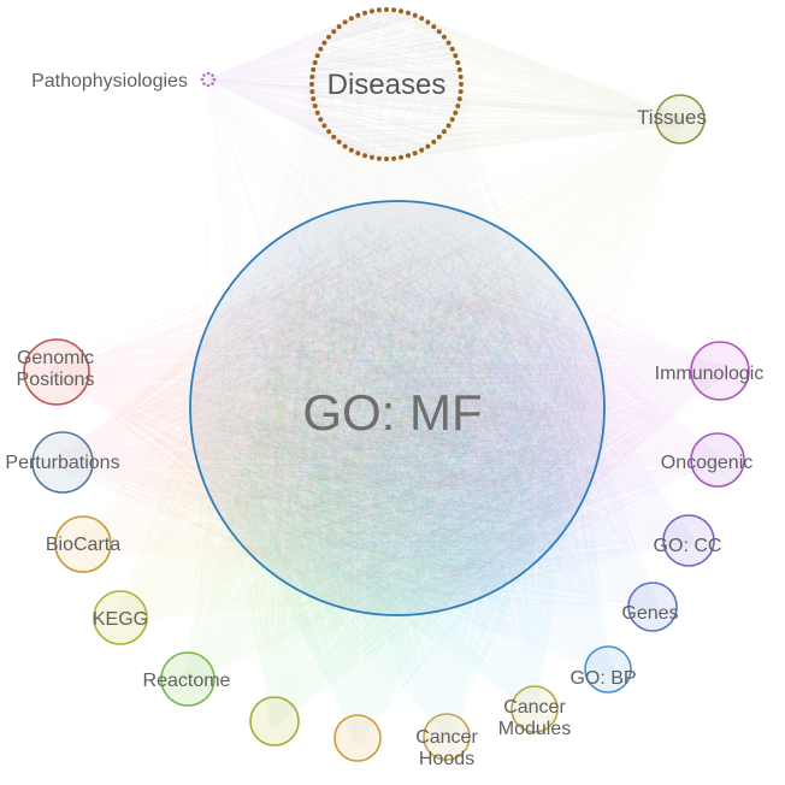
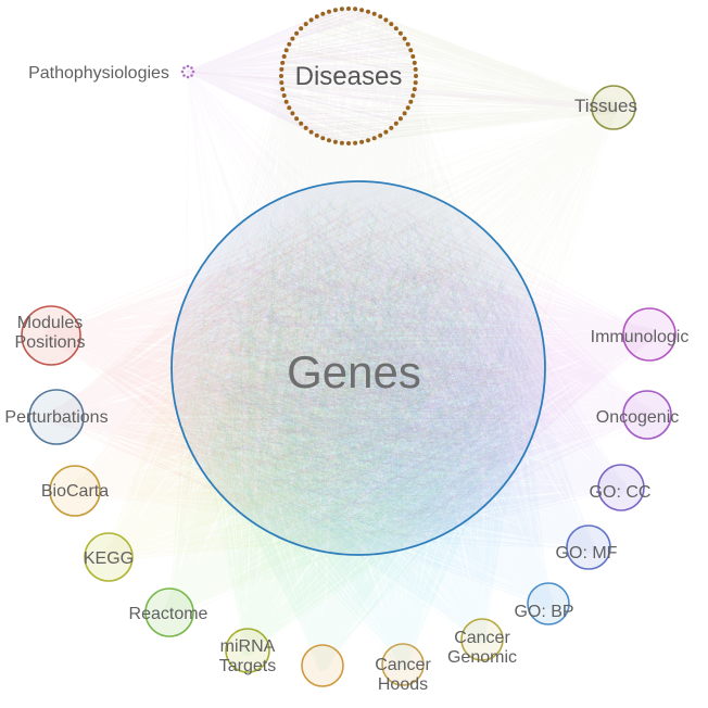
- GO: MF
+ Genes
  Diseases
  Pathophysiologies
  Tissues
- Genomic Positions
+ Modules Positions
  Perturbations
  BioCarta
  KEGG
  Reactome
+ miRNA Targets
  Cancer Hoods
- Cancer Modules
+ Cancer Genomic
  GO: BP
- Genes
+ GO: MF
  GO: CC
  Oncogenic
  Immunologic
